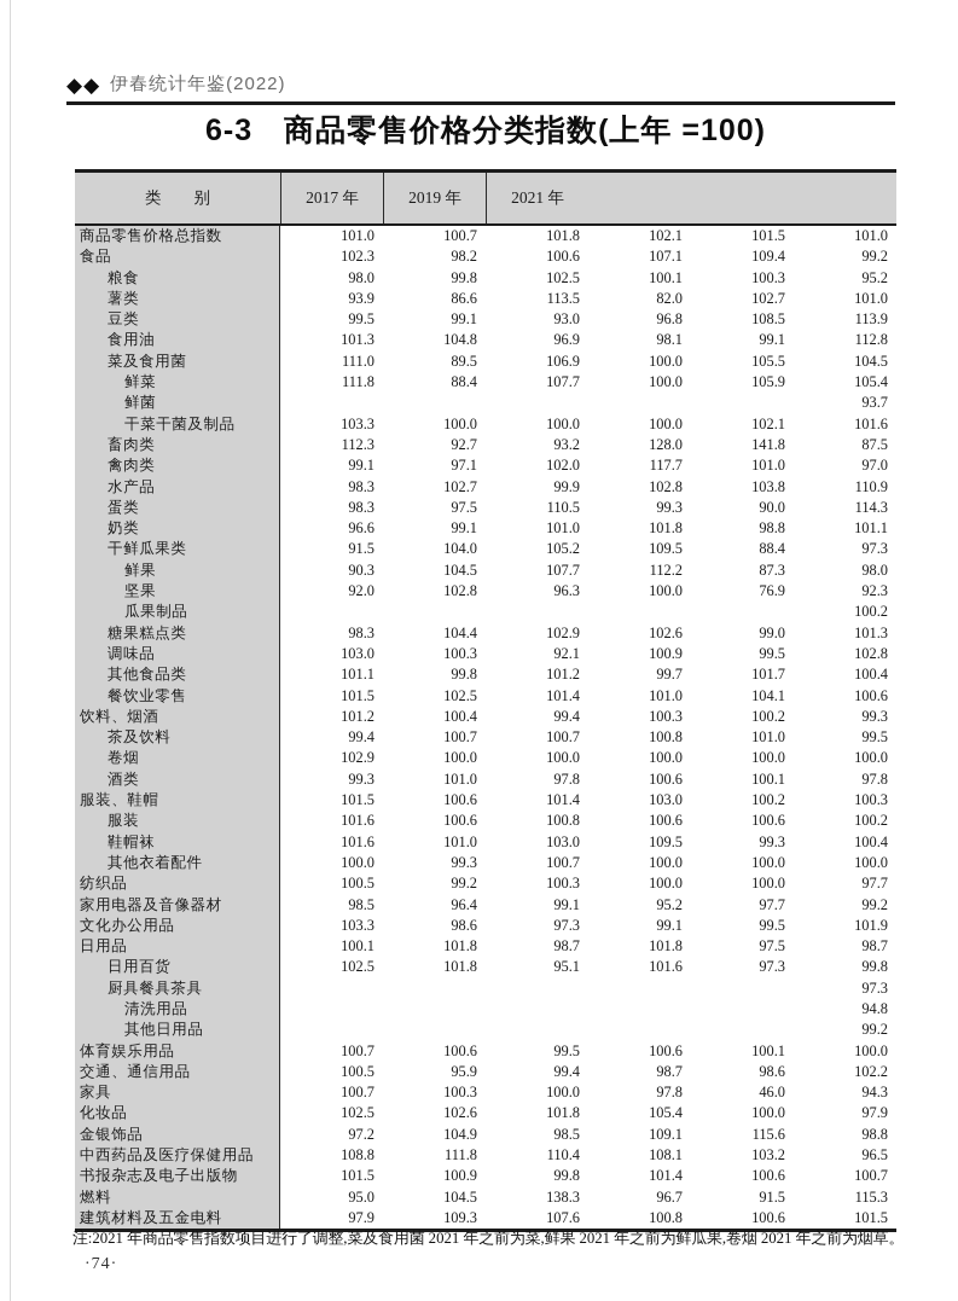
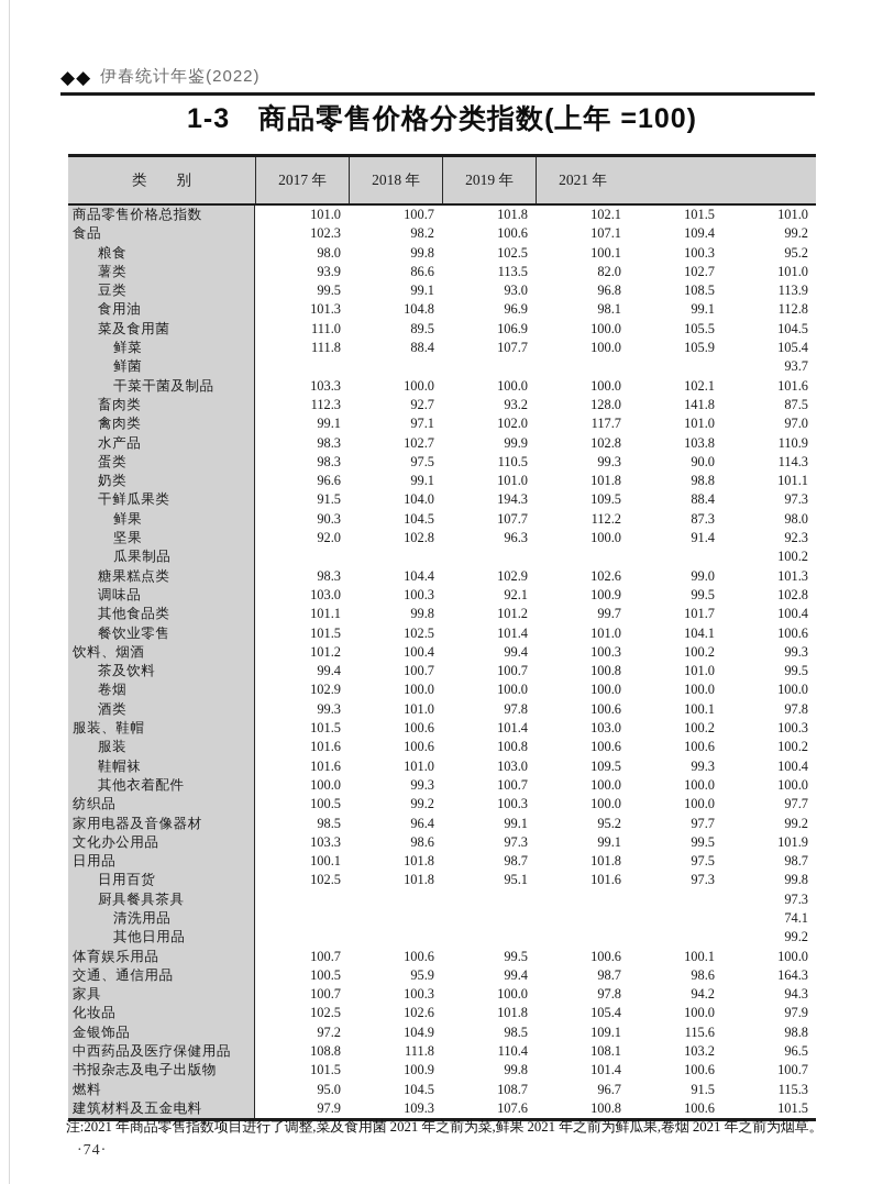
  ◆◆
  伊春统计年鉴(2022)
- 6-3 商品零售价格分类指数(上年 =100)
+ 1-3 商品零售价格分类指数(上年 =100)
  类 别
  2017 年
+ 2018 年
  2019 年
  2021 年
  商品零售价格总指数
  101.0
  100.7
  101.8
  102.1
  101.5
  101.0
  食品
  102.3
  98.2
  100.6
  107.1
  109.4
  99.2
  粮食
  98.0
  99.8
  102.5
  100.1
  100.3
  95.2
  薯类
  93.9
  86.6
  113.5
  82.0
  102.7
  101.0
  豆类
  99.5
  99.1
  93.0
  96.8
  108.5
  113.9
  食用油
  101.3
  104.8
  96.9
  98.1
  99.1
  112.8
  菜及食用菌
  111.0
  89.5
  106.9
  100.0
  105.5
  104.5
  鲜菜
  111.8
  88.4
  107.7
  100.0
  105.9
  105.4
  鲜菌
  93.7
  干菜干菌及制品
  103.3
  100.0
  100.0
  100.0
  102.1
  101.6
  畜肉类
  112.3
  92.7
  93.2
  128.0
  141.8
  87.5
  禽肉类
  99.1
  97.1
  102.0
  117.7
  101.0
  97.0
  水产品
  98.3
  102.7
  99.9
  102.8
  103.8
  110.9
  蛋类
  98.3
  97.5
  110.5
  99.3
  90.0
  114.3
  奶类
  96.6
  99.1
  101.0
  101.8
  98.8
  101.1
  干鲜瓜果类
  91.5
  104.0
- 105.2
+ 194.3
  109.5
  88.4
  97.3
  鲜果
  90.3
  104.5
  107.7
  112.2
  87.3
  98.0
  坚果
  92.0
  102.8
  96.3
  100.0
- 76.9
+ 91.4
  92.3
  瓜果制品
  100.2
  糖果糕点类
  98.3
  104.4
  102.9
  102.6
  99.0
  101.3
  调味品
  103.0
  100.3
  92.1
  100.9
  99.5
  102.8
  其他食品类
  101.1
  99.8
  101.2
  99.7
  101.7
  100.4
  餐饮业零售
  101.5
  102.5
  101.4
  101.0
  104.1
  100.6
  饮料、烟酒
  101.2
  100.4
  99.4
  100.3
  100.2
  99.3
  茶及饮料
  99.4
  100.7
  100.7
  100.8
  101.0
  99.5
  卷烟
  102.9
  100.0
  100.0
  100.0
  100.0
  100.0
  酒类
  99.3
  101.0
  97.8
  100.6
  100.1
  97.8
  服装、鞋帽
  101.5
  100.6
  101.4
  103.0
  100.2
  100.3
  服装
  101.6
  100.6
  100.8
  100.6
  100.6
  100.2
  鞋帽袜
  101.6
  101.0
  103.0
  109.5
  99.3
  100.4
  其他衣着配件
  100.0
  99.3
  100.7
  100.0
  100.0
  100.0
  纺织品
  100.5
  99.2
  100.3
  100.0
  100.0
  97.7
  家用电器及音像器材
  98.5
  96.4
  99.1
  95.2
  97.7
  99.2
  文化办公用品
  103.3
  98.6
  97.3
  99.1
  99.5
  101.9
  日用品
  100.1
  101.8
  98.7
  101.8
  97.5
  98.7
  日用百货
  102.5
  101.8
  95.1
  101.6
  97.3
  99.8
  厨具餐具茶具
  97.3
  清洗用品
- 94.8
+ 74.1
  其他日用品
  99.2
  体育娱乐用品
  100.7
  100.6
  99.5
  100.6
  100.1
  100.0
  交通、通信用品
  100.5
  95.9
  99.4
  98.7
  98.6
- 102.2
+ 164.3
  家具
  100.7
  100.3
  100.0
  97.8
- 46.0
+ 94.2
  94.3
  化妆品
  102.5
  102.6
  101.8
  105.4
  100.0
  97.9
  金银饰品
  97.2
  104.9
  98.5
  109.1
  115.6
  98.8
  中西药品及医疗保健用品
  108.8
  111.8
  110.4
  108.1
  103.2
  96.5
  书报杂志及电子出版物
  101.5
  100.9
  99.8
  101.4
  100.6
  100.7
  燃料
  95.0
  104.5
- 138.3
+ 108.7
  96.7
  91.5
  115.3
  建筑材料及五金电料
  97.9
  109.3
  107.6
  100.8
  100.6
  101.5
  注:2021 年商品零售指数项目进行了调整,菜及食用菌 2021 年之前为菜,鲜果 2021 年之前为鲜瓜果,卷烟 2021 年之前为烟草。
  ·74·
